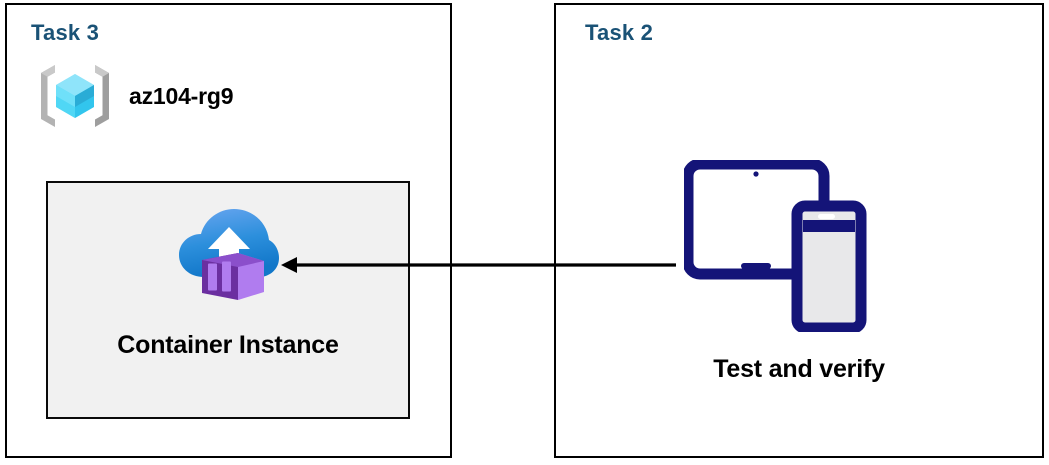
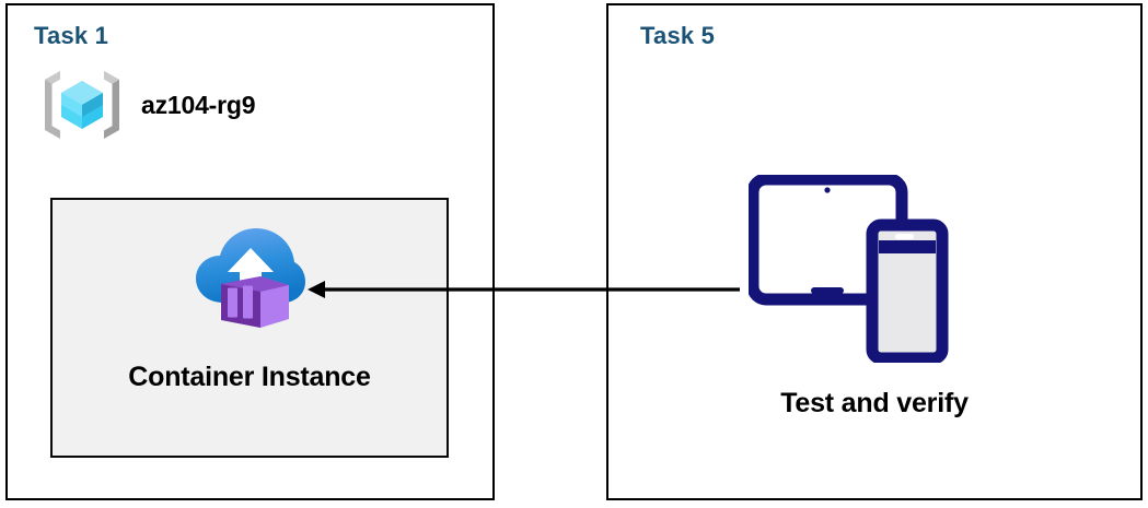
- Task 3
+ Task 1
  az104-rg9
  Container Instance
- Task 2
+ Task 5
  Test and verify
